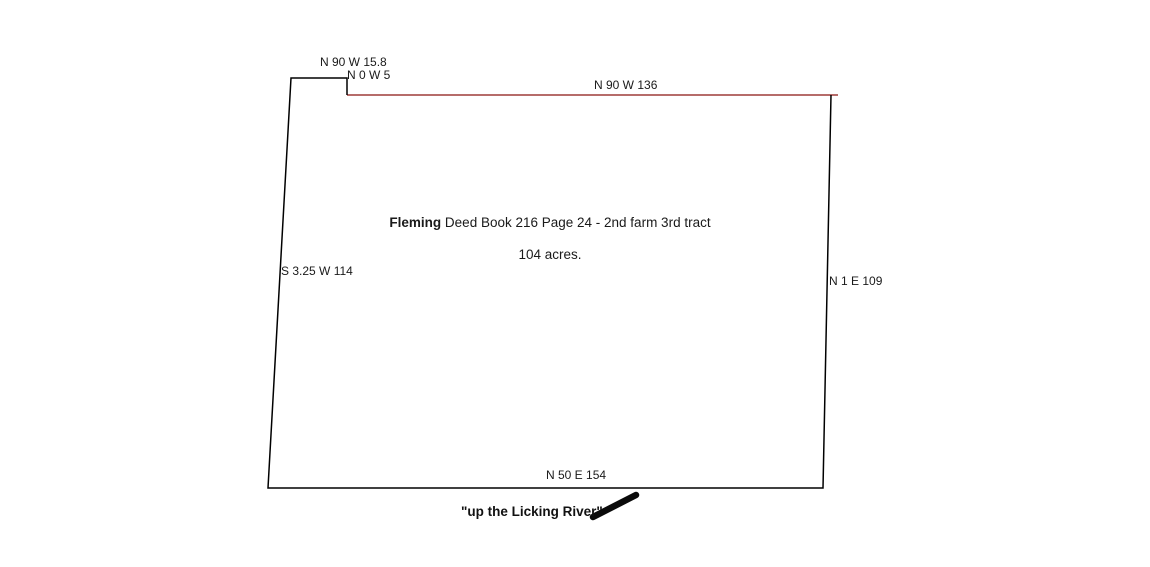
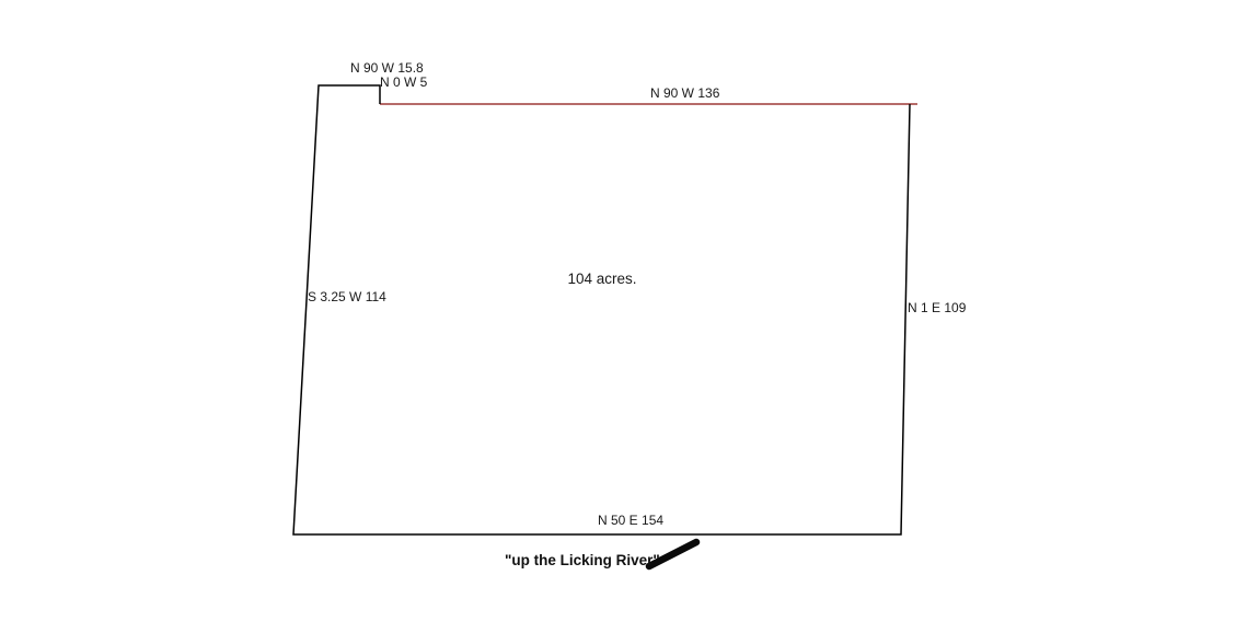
  N 90 W 15.8
  N 0 W 5
  N 90 W 136
  S 3.25 W 114
  N 1 E 109
  N 50 E 154
- Fleming Deed Book 216 Page 24 - 2nd farm 3rd tract
  104 acres.
  "up the Licking River"
